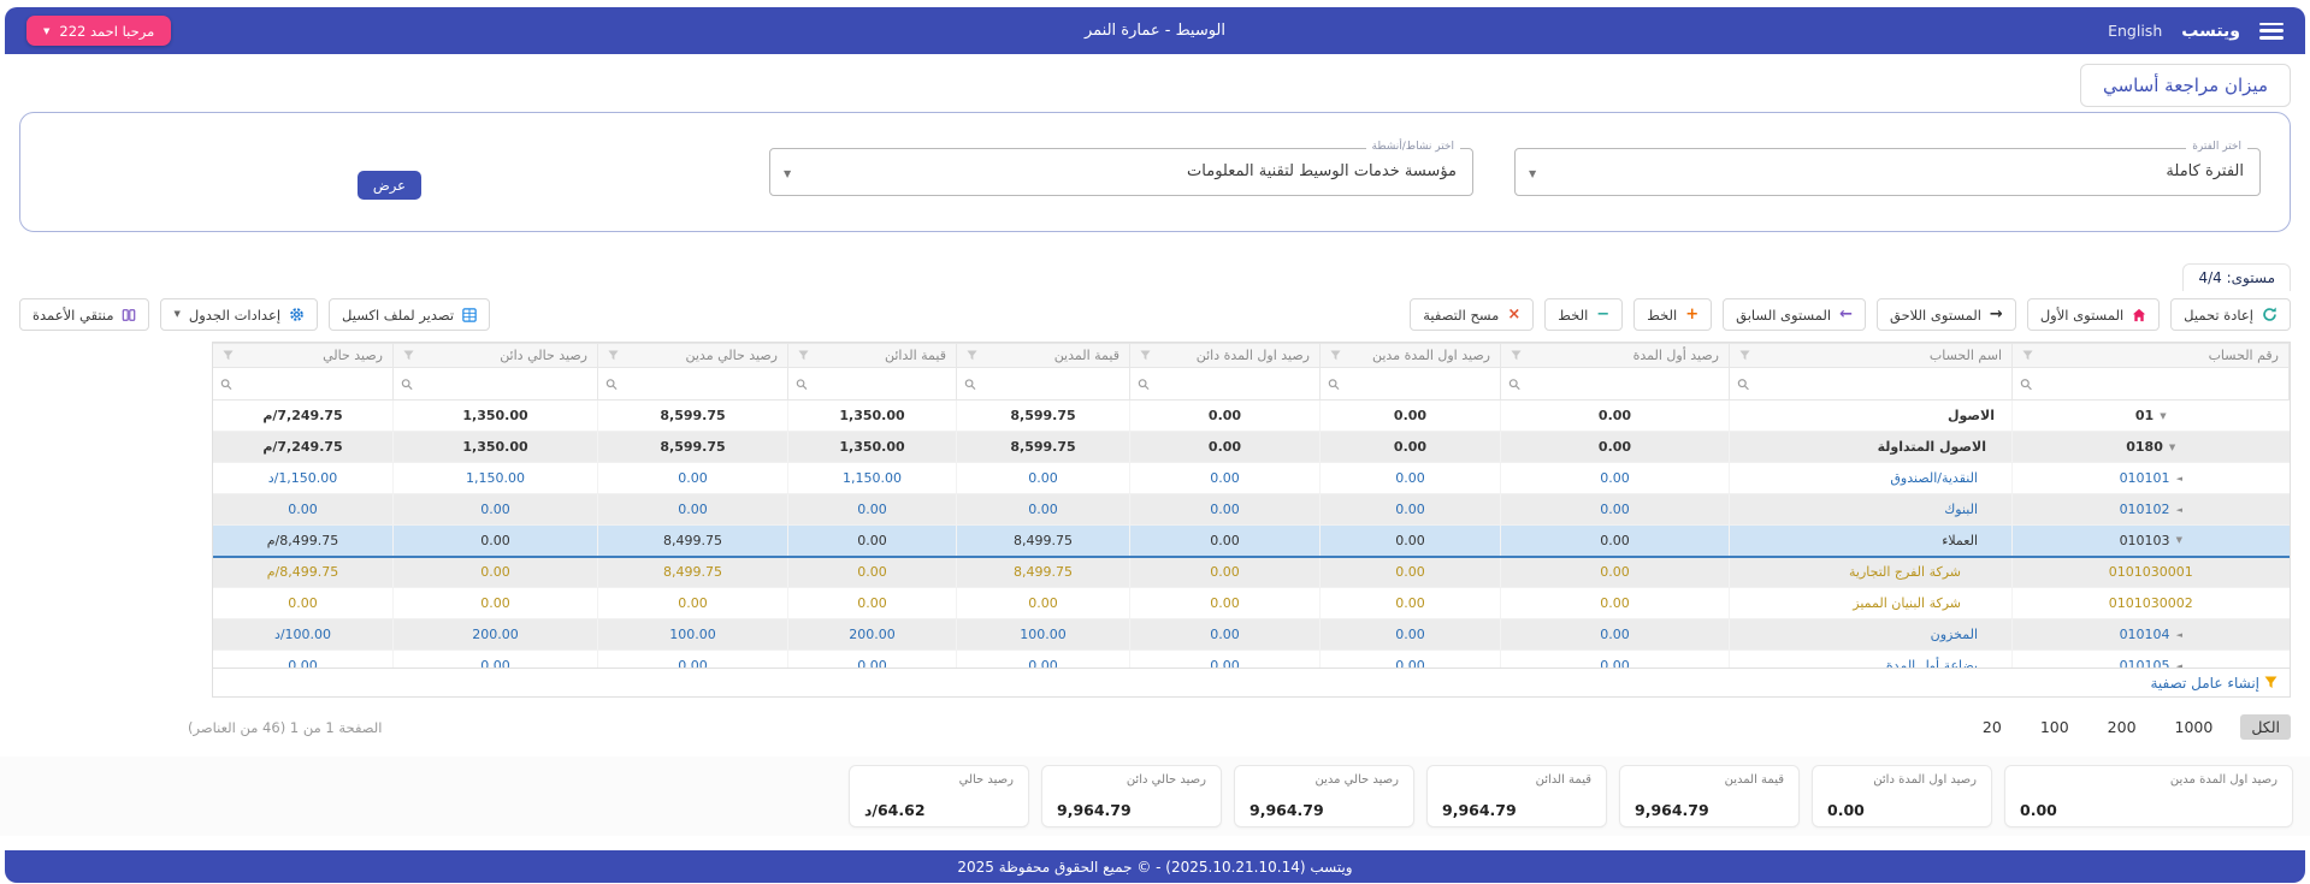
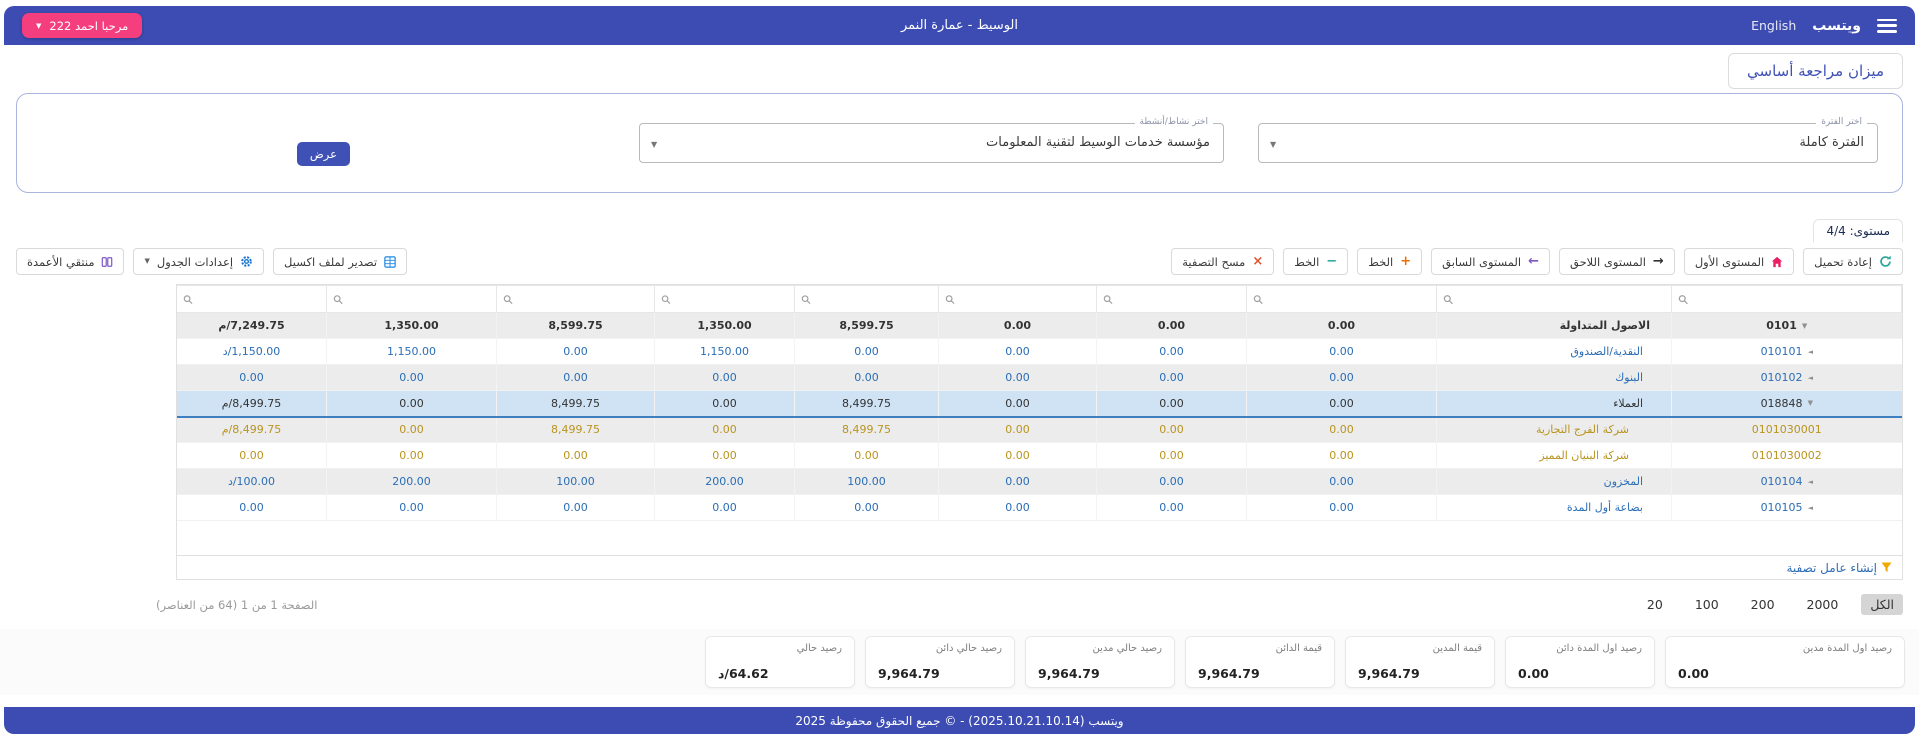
  ويتسب
  English
  الوسيط - عمارة النمر
  مرحبا احمد 222
  ▼
  ميزان مراجعة أساسي
  اختر الفترة
  الفترة كاملة
  ▼
  اختر نشاط/أنشطة
  مؤسسة خدمات الوسيط لتقنية المعلومات
  ▼
  عرض
  مستوى: 4/4
  إعادة تحميل
  المستوى الأول
  →
  المستوى اللاحق
  ←
  المستوى السابق
  +
  الخط
  −
  الخط
  ×
  مسح التصفية
  تصدير لملف اكسيل
  إعدادات الجدول
  ▼
  منتقي الأعمدة
- رقم الحساب	اسم الحساب	رصيد أول المدة	رصيد اول المدة مدين	رصيد اول المدة دائن	قيمة المدين	قيمة الدائن	رصيد حالي مدين	رصيد حالي دائن	رصيد حالي
- ▼01	الاصول	0.00	0.00	0.00	8,599.75	1,350.00	8,599.75	1,350.00	7,249.75/م
- ▼0180	الاصول المتداولة	0.00	0.00	0.00	8,599.75	1,350.00	8,599.75	1,350.00	7,249.75/م
+ ▼0101	الاصول المتداولة	0.00	0.00	0.00	8,599.75	1,350.00	8,599.75	1,350.00	7,249.75/م
  ◄010101	النقدية/الصندوق	0.00	0.00	0.00	0.00	1,150.00	0.00	1,150.00	1,150.00/د
  ◄010102	البنوك	0.00	0.00	0.00	0.00	0.00	0.00	0.00	0.00
- ▼010103	العملاء	0.00	0.00	0.00	8,499.75	0.00	8,499.75	0.00	8,499.75/م
+ ▼018848	العملاء	0.00	0.00	0.00	8,499.75	0.00	8,499.75	0.00	8,499.75/م
  0101030001	شركة الفرج التجارية	0.00	0.00	0.00	8,499.75	0.00	8,499.75	0.00	8,499.75/م
  0101030002	شركة البنيان المميز	0.00	0.00	0.00	0.00	0.00	0.00	0.00	0.00
  ◄010104	المخزون	0.00	0.00	0.00	100.00	200.00	100.00	200.00	100.00/د
  ◄010105	بضاعة أول المدة	0.00	0.00	0.00	0.00	0.00	0.00	0.00	0.00
  إنشاء عامل تصفية
  الكل
- 1000
+ 2000
  200
  100
  20
- الصفحة 1 من 1 (46 من العناصر)
+ الصفحة 1 من 1 (64 من العناصر)
  رصيد اول المدة مدين
  0.00
  رصيد اول المدة دائن
  0.00
  قيمة المدين
  9,964.79
  قيمة الدائن
  9,964.79
  رصيد حالي مدين
  9,964.79
  رصيد حالي دائن
  9,964.79
  رصيد حالي
  64.62/د
  ويتسب (2025.10.21.10.14) - © جميع الحقوق محفوظة 2025
